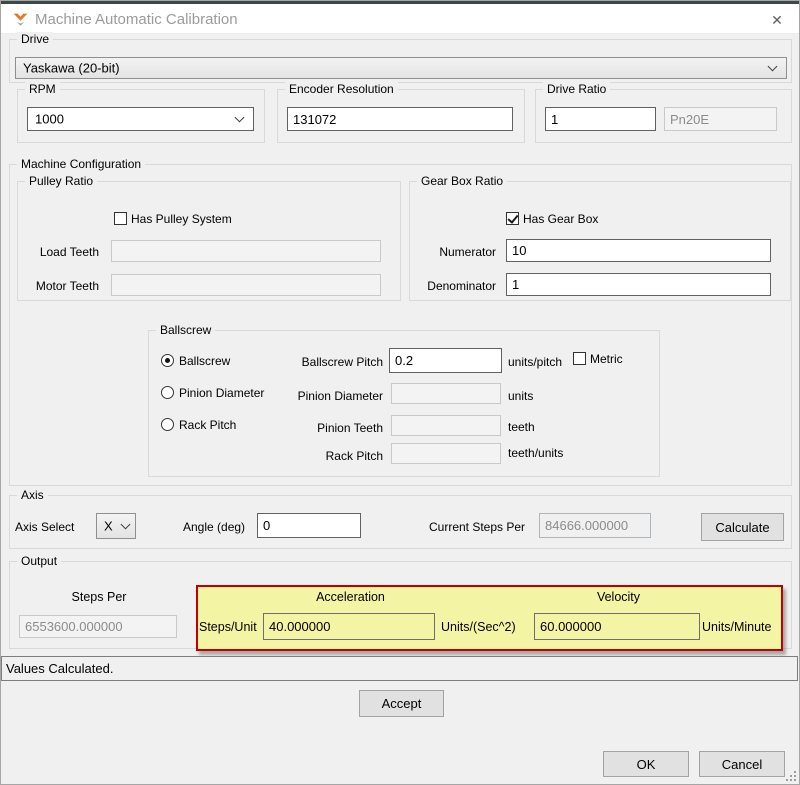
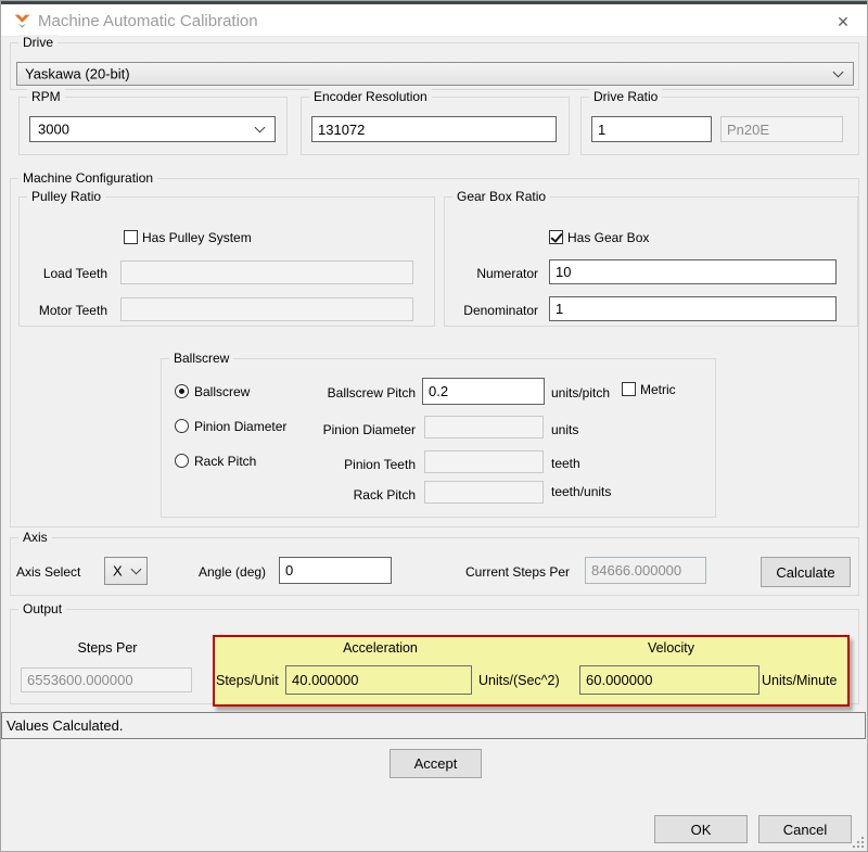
  Machine Automatic Calibration
  ✕
  Drive
  Yaskawa (20-bit)
  RPM
- 1000
+ 3000
  Encoder Resolution
  131072
  Drive Ratio
  1
  Pn20E
  Machine Configuration
  Pulley Ratio
  Has Pulley System
  Load Teeth
  Motor Teeth
  Gear Box Ratio
  Has Gear Box
  Numerator
  10
  Denominator
  1
  Ballscrew
  Ballscrew
  Pinion Diameter
  Rack Pitch
  Ballscrew Pitch
  0.2
  units/pitch
  Metric
  Pinion Diameter
  units
  Pinion Teeth
  teeth
  Rack Pitch
  teeth/units
  Axis
  Axis Select
  X
  Angle (deg)
  0
  Current Steps Per
  84666.000000
  Calculate
  Output
  Steps Per
  6553600.000000
  Acceleration
  Velocity
  Steps/Unit
  40.000000
  Units/(Sec^2)
  60.000000
  Units/Minute
  Values Calculated.
  Accept
  OK
  Cancel
